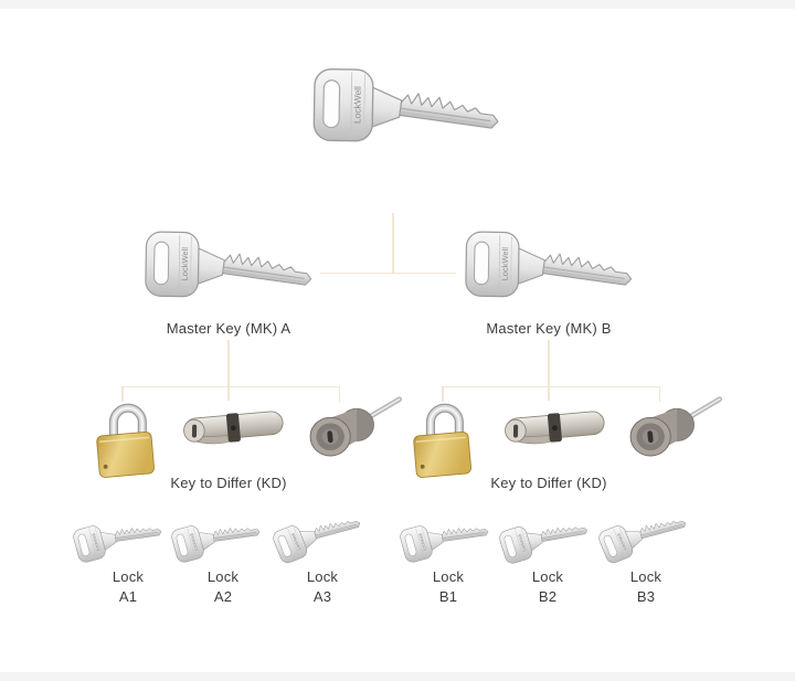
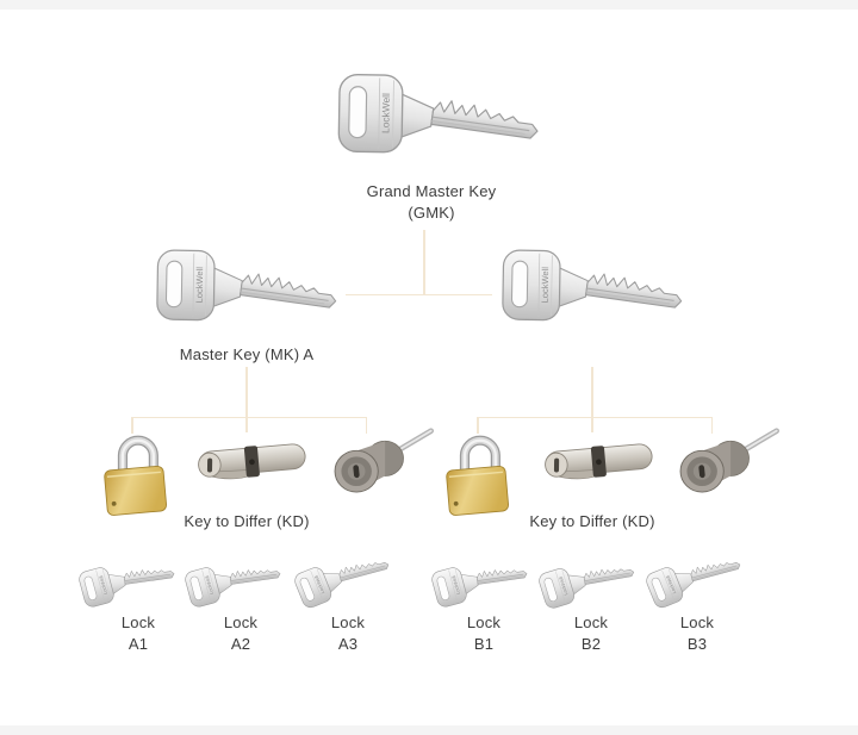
+ Grand Master Key
+ (GMK)
  Master Key (MK) A
- Master Key (MK) B
  Key to Differ (KD)
  Key to Differ (KD)
  Lock
  A1
  Lock
  A2
  Lock
  A3
  Lock
  B1
  Lock
  B2
  Lock
  B3
